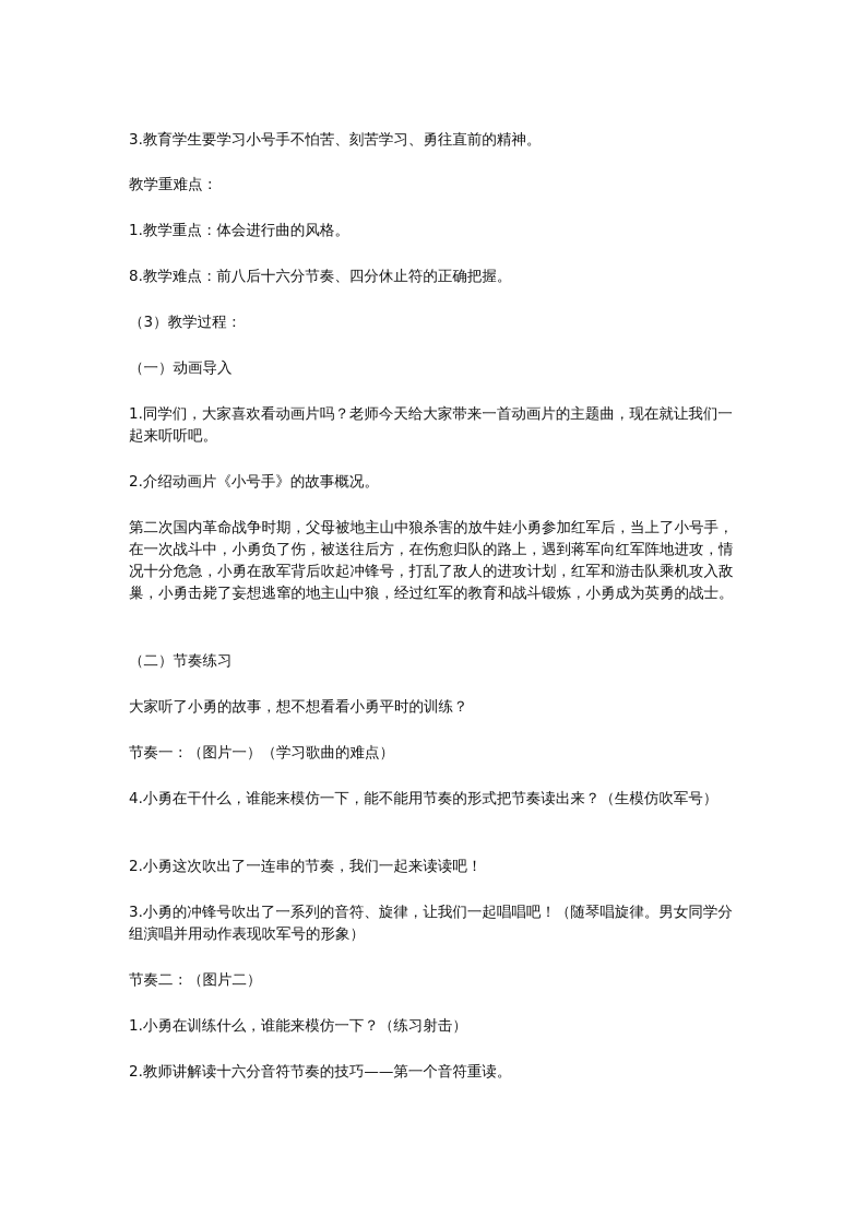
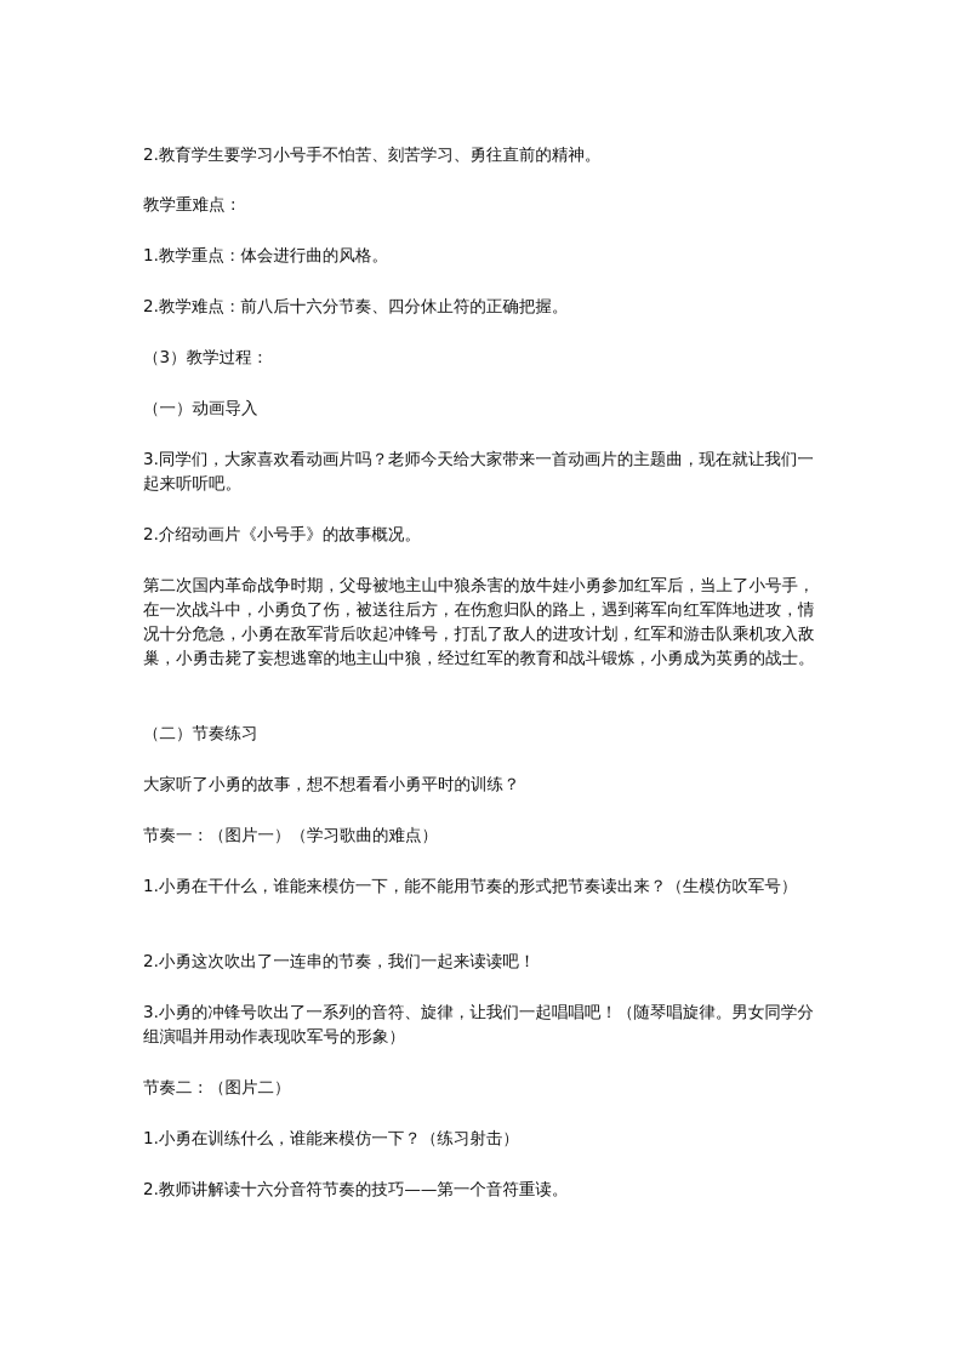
- 3.教育学生要学习小号手不怕苦、刻苦学习、勇往直前的精神。
+ 2.教育学生要学习小号手不怕苦、刻苦学习、勇往直前的精神。
  教学重难点：
  1.教学重点：体会进行曲的风格。
- 8.教学难点：前八后十六分节奏、四分休止符的正确把握。
+ 2.教学难点：前八后十六分节奏、四分休止符的正确把握。
  （3）教学过程：
  （一）动画导入
- 1.同学们，大家喜欢看动画片吗？老师今天给大家带来一首动画片的主题曲，现在就让我们一起来听听吧。
+ 3.同学们，大家喜欢看动画片吗？老师今天给大家带来一首动画片的主题曲，现在就让我们一起来听听吧。
  2.介绍动画片《小号手》的故事概况。
  第二次国内革命战争时期，父母被地主山中狼杀害的放牛娃小勇参加红军后，当上了小号手，在一次战斗中，小勇负了伤，被送往后方，在伤愈归队的路上，遇到蒋军向红军阵地进攻，情况十分危急，小勇在敌军背后吹起冲锋号，打乱了敌人的进攻计划，红军和游击队乘机攻入敌巢，小勇击毙了妄想逃窜的地主山中狼，经过红军的教育和战斗锻炼，小勇成为英勇的战士。
  （二）节奏练习
  大家听了小勇的故事，想不想看看小勇平时的训练？
  节奏一：（图片一）（学习歌曲的难点）
- 4.小勇在干什么，谁能来模仿一下，能不能用节奏的形式把节奏读出来？（生模仿吹军号）
+ 1.小勇在干什么，谁能来模仿一下，能不能用节奏的形式把节奏读出来？（生模仿吹军号）
  2.小勇这次吹出了一连串的节奏，我们一起来读读吧！
  3.小勇的冲锋号吹出了一系列的音符、旋律，让我们一起唱唱吧！（随琴唱旋律。男女同学分组演唱并用动作表现吹军号的形象）
  节奏二：（图片二）
  1.小勇在训练什么，谁能来模仿一下？（练习射击）
  2.教师讲解读十六分音符节奏的技巧——第一个音符重读。
